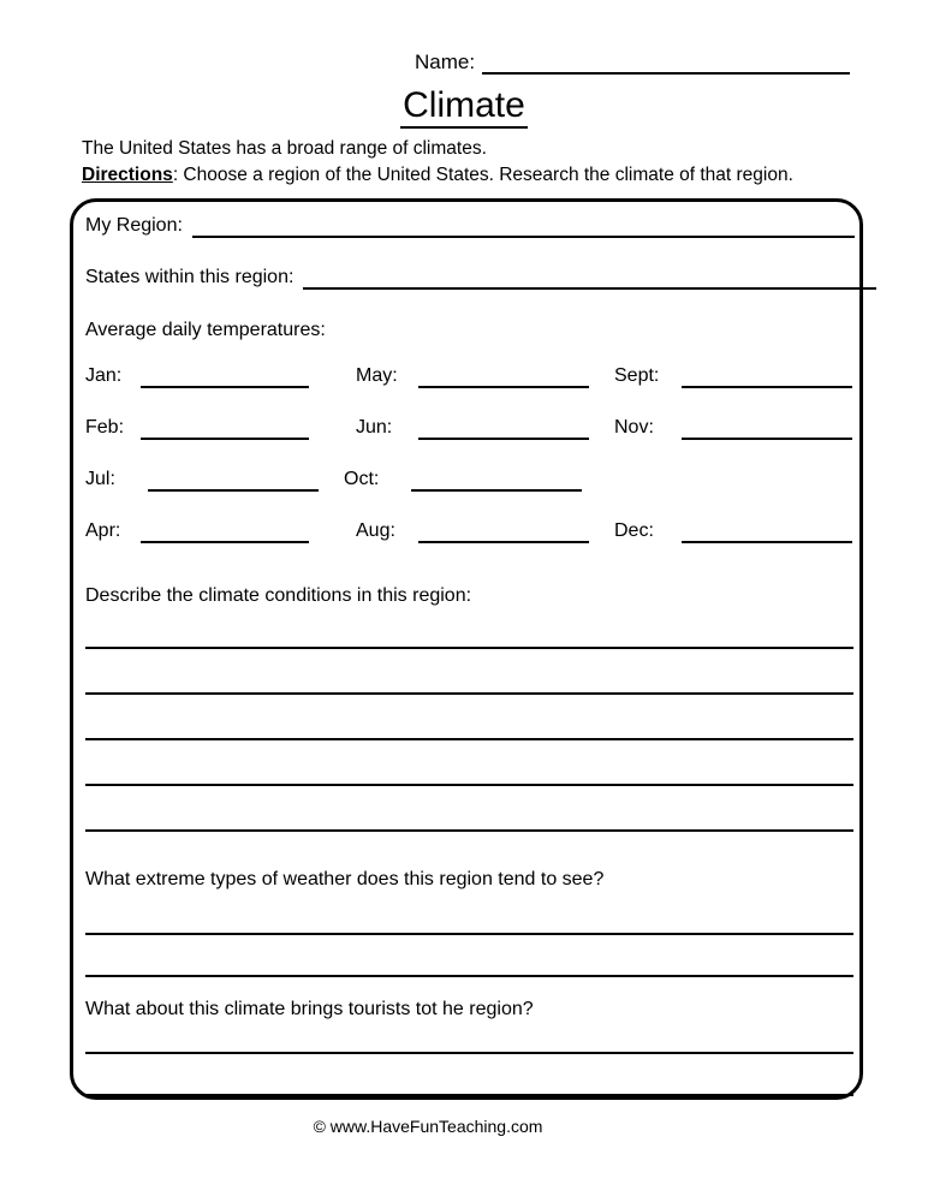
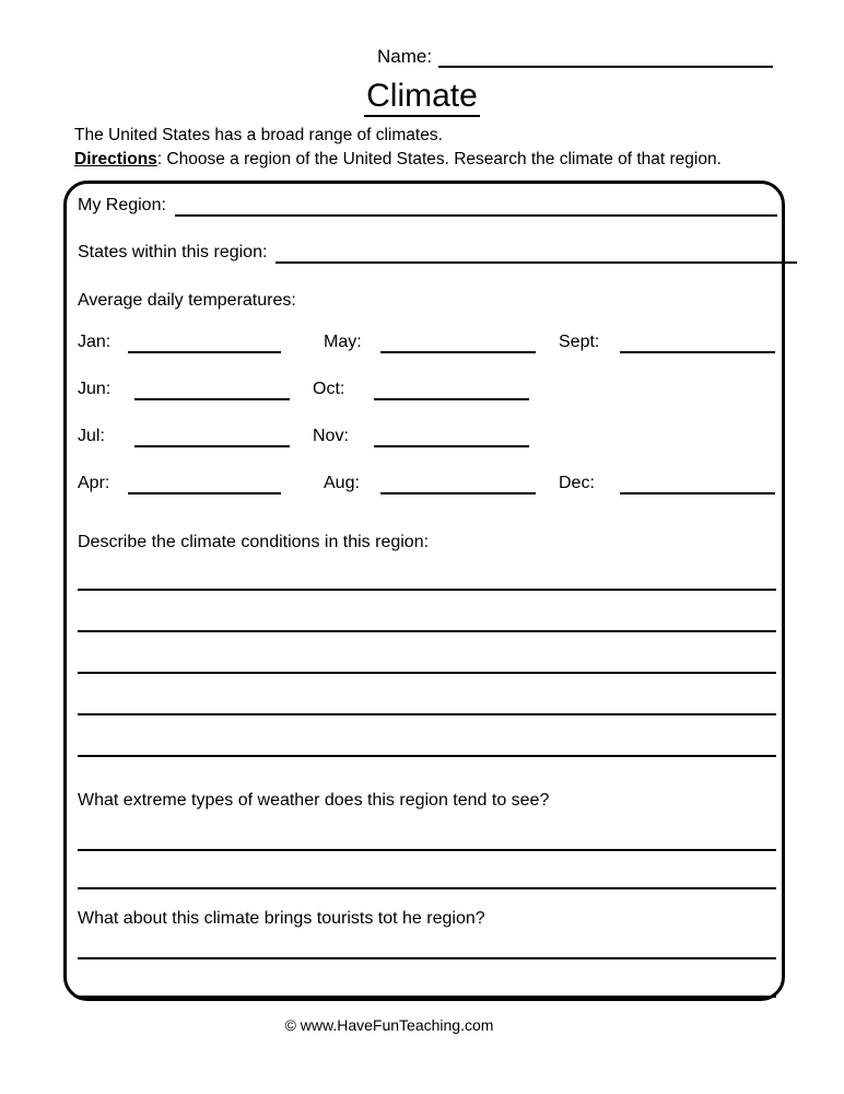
  Name:
  Climate
  The United States has a broad range of climates.
  Directions: Choose a region of the United States. Research the climate of that region.
  My Region:
  States within this region:
  Average daily temperatures:
  Jan:
  May:
  Sept:
- Feb:
  Jun:
- Nov:
+ Oct:
  Jul:
- Oct:
+ Nov:
  Apr:
  Aug:
  Dec:
  Describe the climate conditions in this region:
  What extreme types of weather does this region tend to see?
  What about this climate brings tourists tot he region?
  © www.HaveFunTeaching.com
